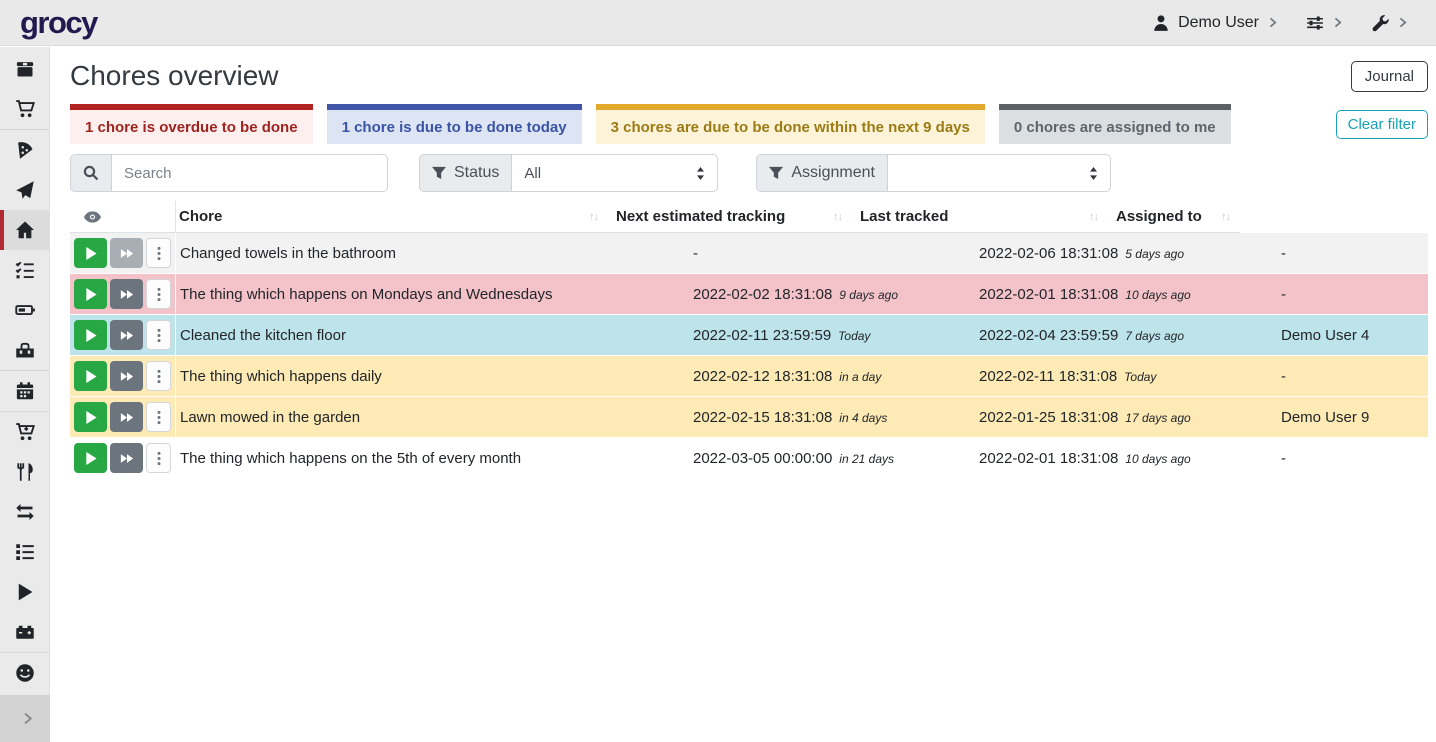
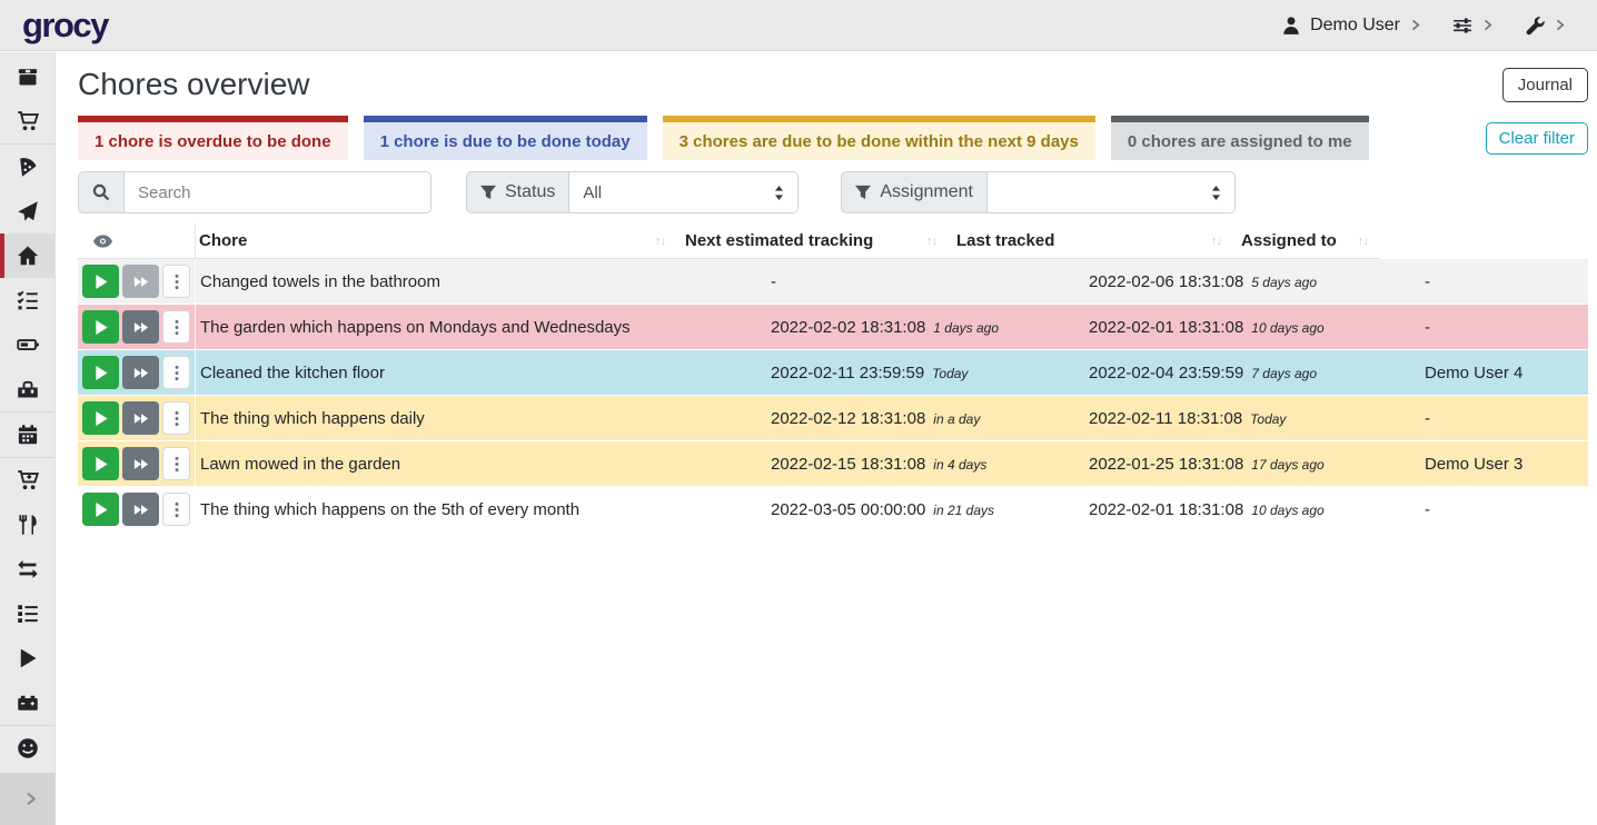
  grocy
  Demo User
  Chores overview
  Journal
  1 chore is overdue to be done
  1 chore is due to be done today
  3 chores are due to be done within the next 9 days
  0 chores are assigned to me
  Clear filter
  Search
  Status
  All
  Assignment
  Chore
  ↑↓
  Next estimated tracking
  ↑↓
  Last tracked
  ↑↓
  Assigned to
  ↑↓
  Changed towels in the bathroom
  -
  2022-02-06 18:31:08 5 days ago
  -
- The thing which happens on Mondays and Wednesdays
+ The garden which happens on Mondays and Wednesdays
- 2022-02-02 18:31:08 9 days ago
+ 2022-02-02 18:31:08 1 days ago
  2022-02-01 18:31:08 10 days ago
  -
  Cleaned the kitchen floor
  2022-02-11 23:59:59 Today
  2022-02-04 23:59:59 7 days ago
  Demo User 4
  The thing which happens daily
  2022-02-12 18:31:08 in a day
  2022-02-11 18:31:08 Today
  -
  Lawn mowed in the garden
  2022-02-15 18:31:08 in 4 days
  2022-01-25 18:31:08 17 days ago
- Demo User 9
+ Demo User 3
  The thing which happens on the 5th of every month
  2022-03-05 00:00:00 in 21 days
  2022-02-01 18:31:08 10 days ago
  -
